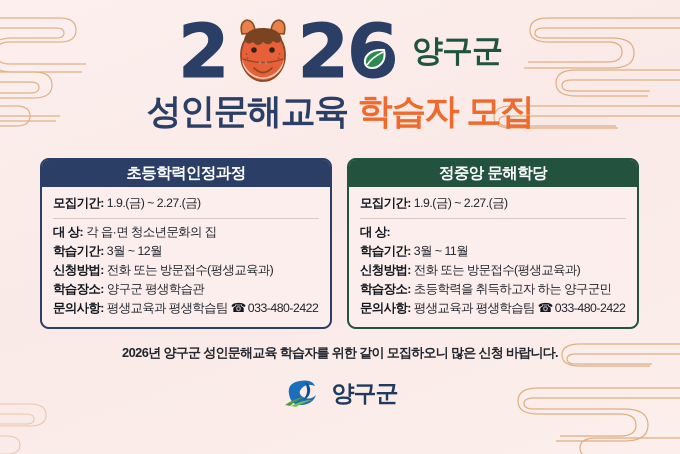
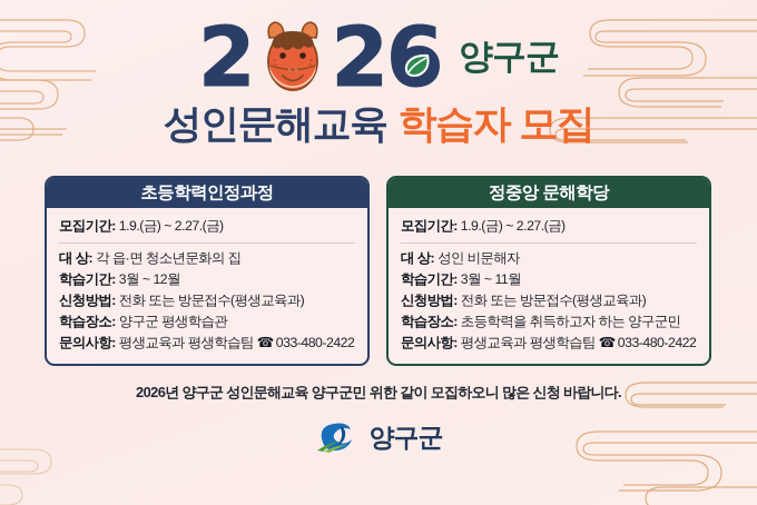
  2
  2
  양구군
  성인문해교육 학습자 모집
  초등학력인정과정
  모집기간:
  1.9.(금) ~ 2.27.(금)
  대 상:
  각 읍·면 청소년문화의 집
  학습기간:
  3월 ~ 12월
  신청방법:
  전화 또는 방문접수(평생교육과)
  학습장소:
  양구군 평생학습관
  문의사항:
  평생교육과 평생학습팀
  ☎
  033-480-2422
  정중앙 문해학당
  모집기간:
  1.9.(금) ~ 2.27.(금)
  대 상:
+ 성인 비문해자
  학습기간:
  3월 ~ 11월
  신청방법:
  전화 또는 방문접수(평생교육과)
  학습장소:
  초등학력을 취득하고자 하는 양구군민
  문의사항:
  평생교육과 평생학습팀
  ☎
  033-480-2422
- 2026년 양구군 성인문해교육 학습자를 위한 같이 모집하오니 많은 신청 바랍니다.
+ 2026년 양구군 성인문해교육 양구군민 위한 같이 모집하오니 많은 신청 바랍니다.
  양구군
